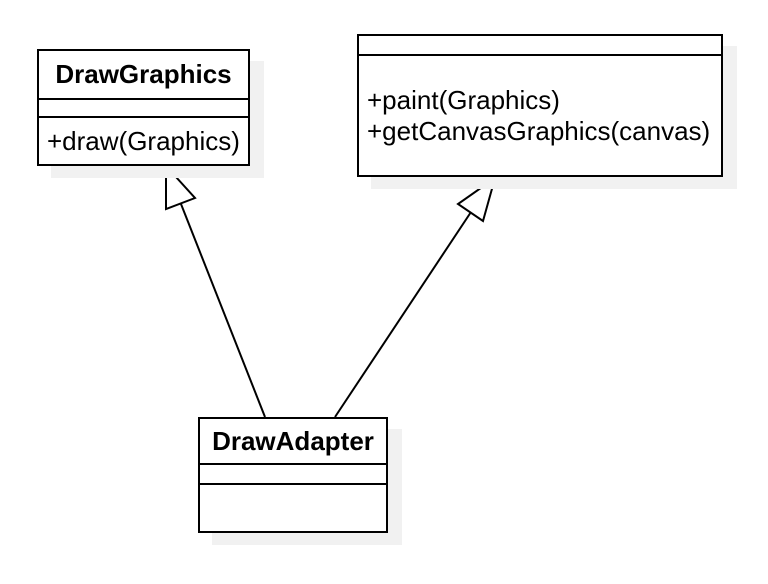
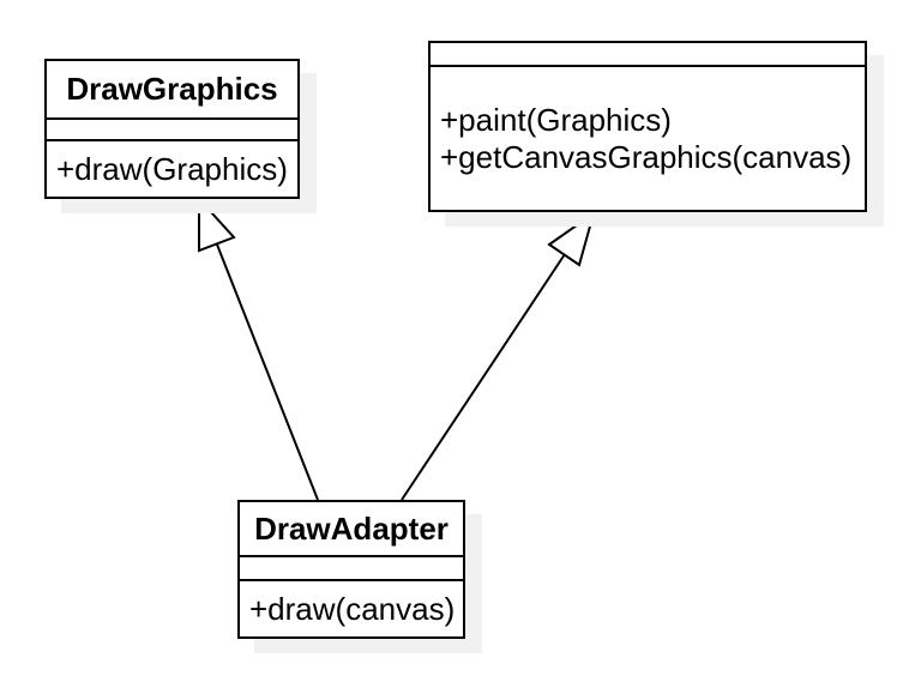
  DrawGraphics
  +draw(Graphics)
  +paint(Graphics)
  +getCanvasGraphics(canvas)
  DrawAdapter
+ +draw(canvas)
